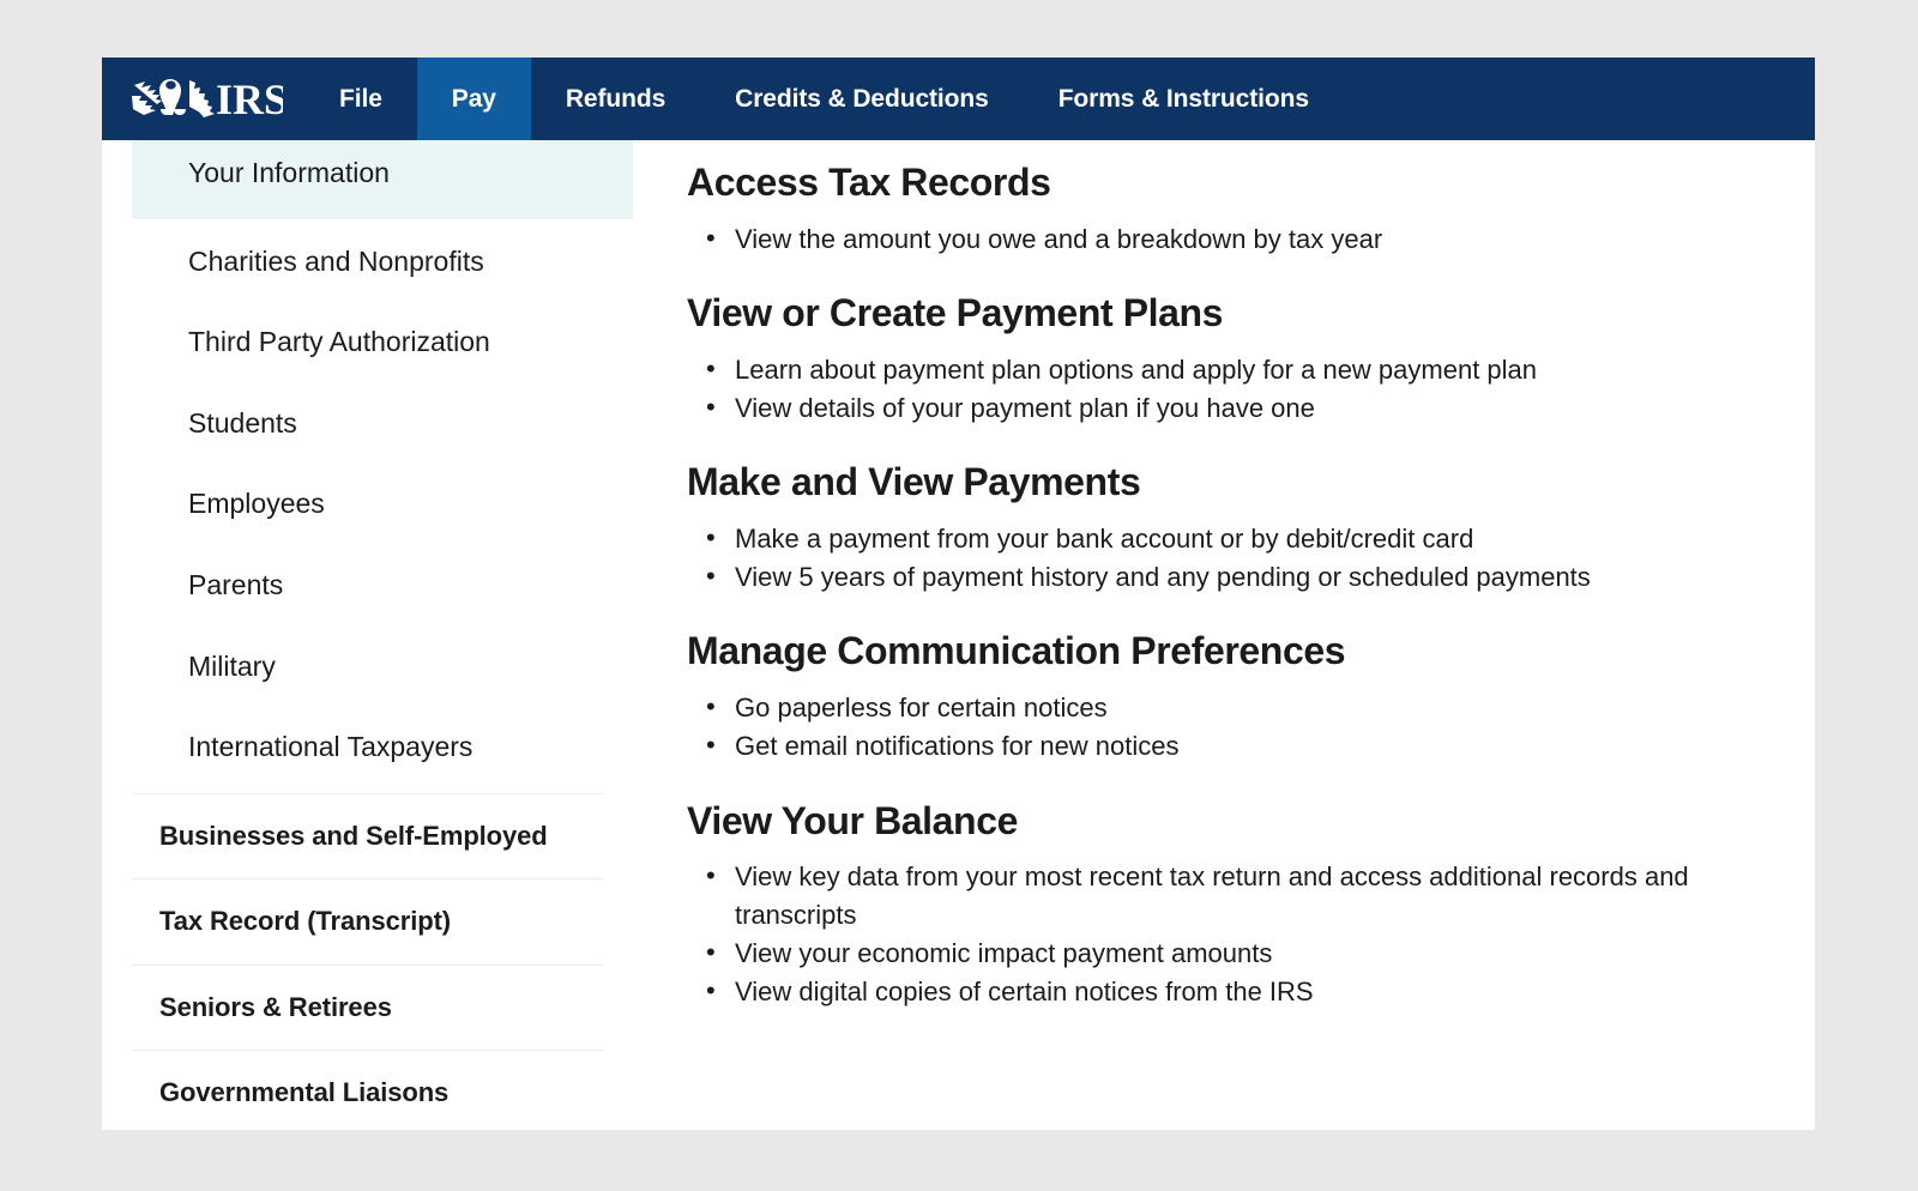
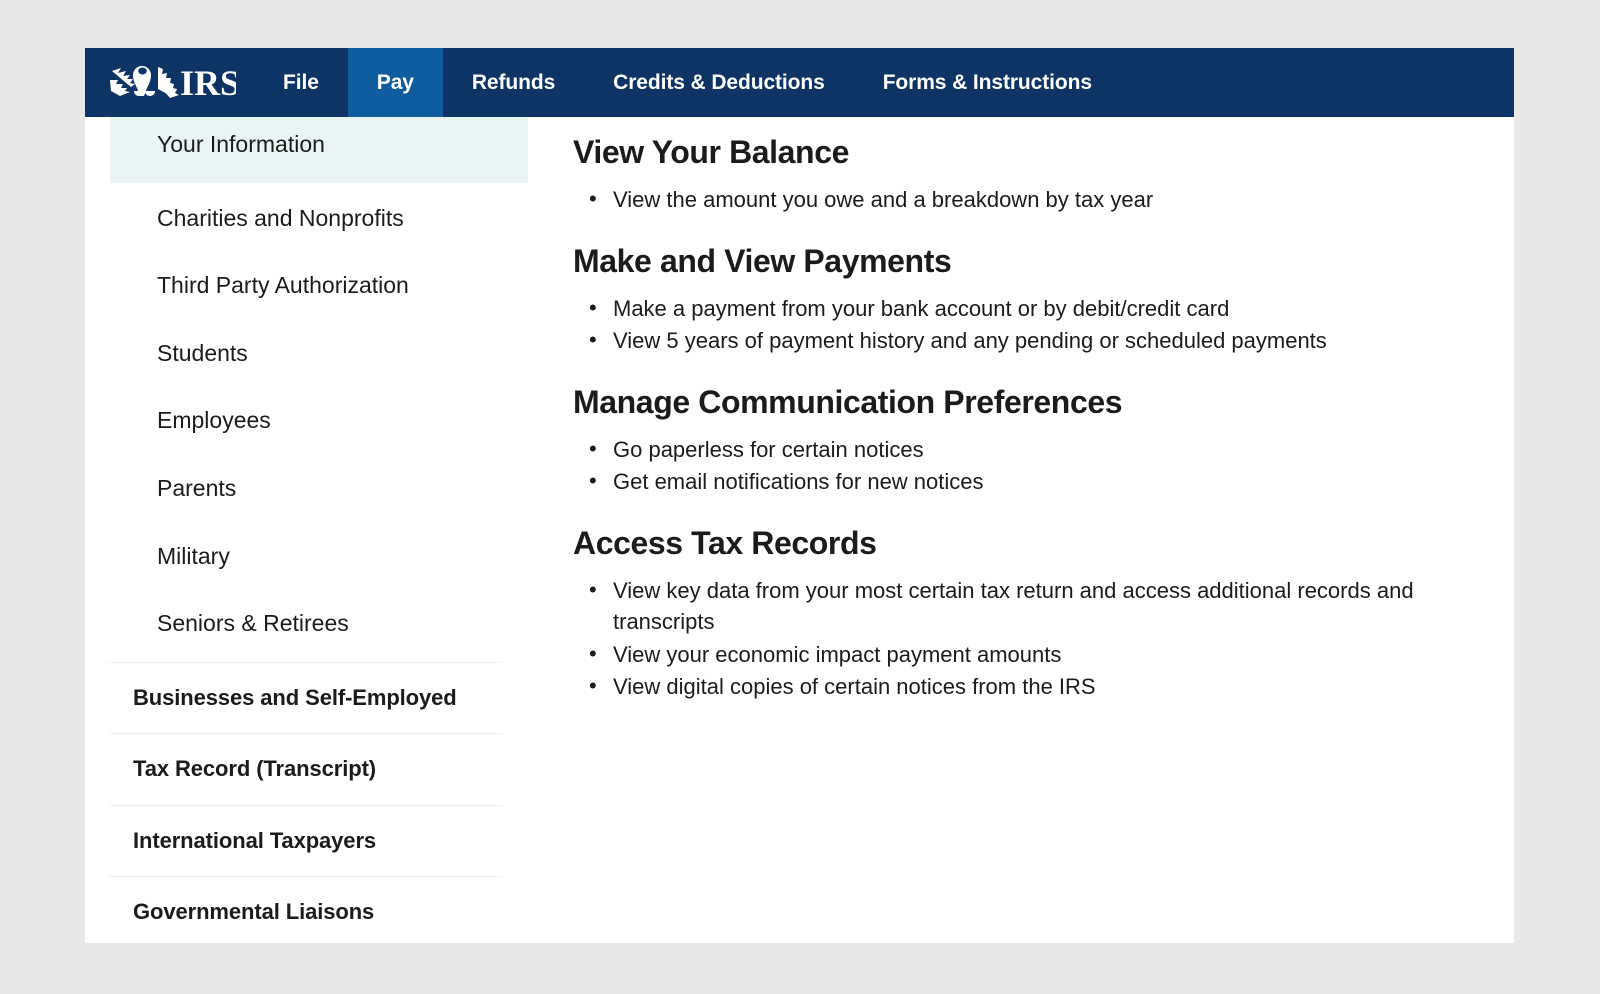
  IRS
  File
  Pay
  Refunds
  Credits & Deductions
  Forms & Instructions
  Your Information
  Charities and Nonprofits
  Third Party Authorization
  Students
  Employees
  Parents
  Military
- International Taxpayers
+ Seniors & Retirees
  Businesses and Self-Employed
  Tax Record (Transcript)
- Seniors & Retirees
+ International Taxpayers
  Governmental Liaisons
- Access Tax Records
+ View Your Balance
  View the amount you owe and a breakdown by tax year
- View or Create Payment Plans
- Learn about payment plan options and apply for a new payment plan
- View details of your payment plan if you have one
  Make and View Payments
  Make a payment from your bank account or by debit/credit card
  View 5 years of payment history and any pending or scheduled payments
  Manage Communication Preferences
  Go paperless for certain notices
  Get email notifications for new notices
- View Your Balance
+ Access Tax Records
- View key data from your most recent tax return and access additional records and transcripts
+ View key data from your most certain tax return and access additional records and transcripts
  View your economic impact payment amounts
  View digital copies of certain notices from the IRS
